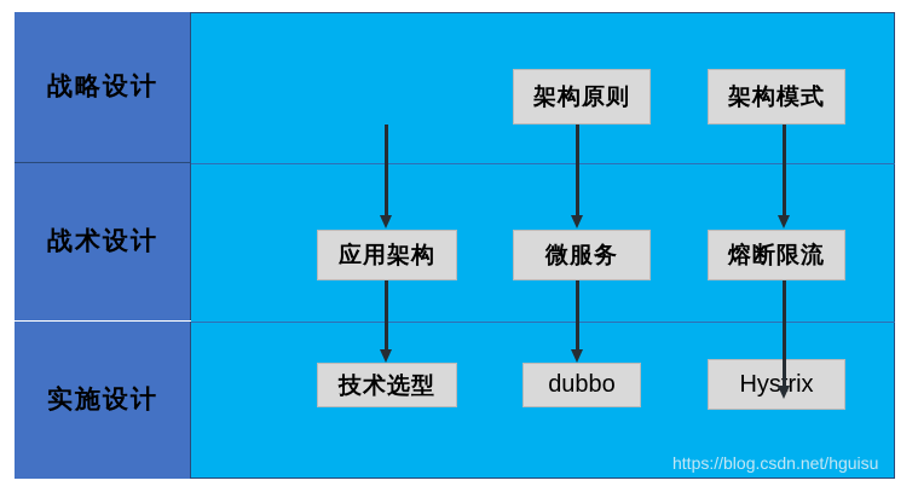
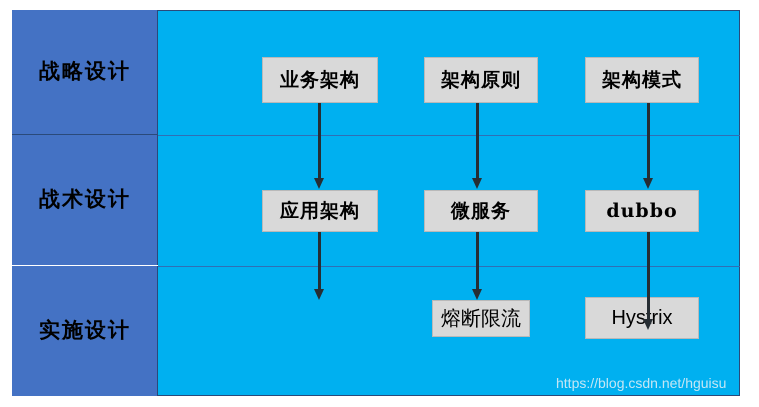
  战略设计
  战术设计
  实施设计
+ 业务架构
  应用架构
- 技术选型
  架构原则
  微服务
- dubbo
+ 熔断限流
  架构模式
- 熔断限流
+ dubbo
  Hysrix
  https://blog.csdn.net/hguisu
